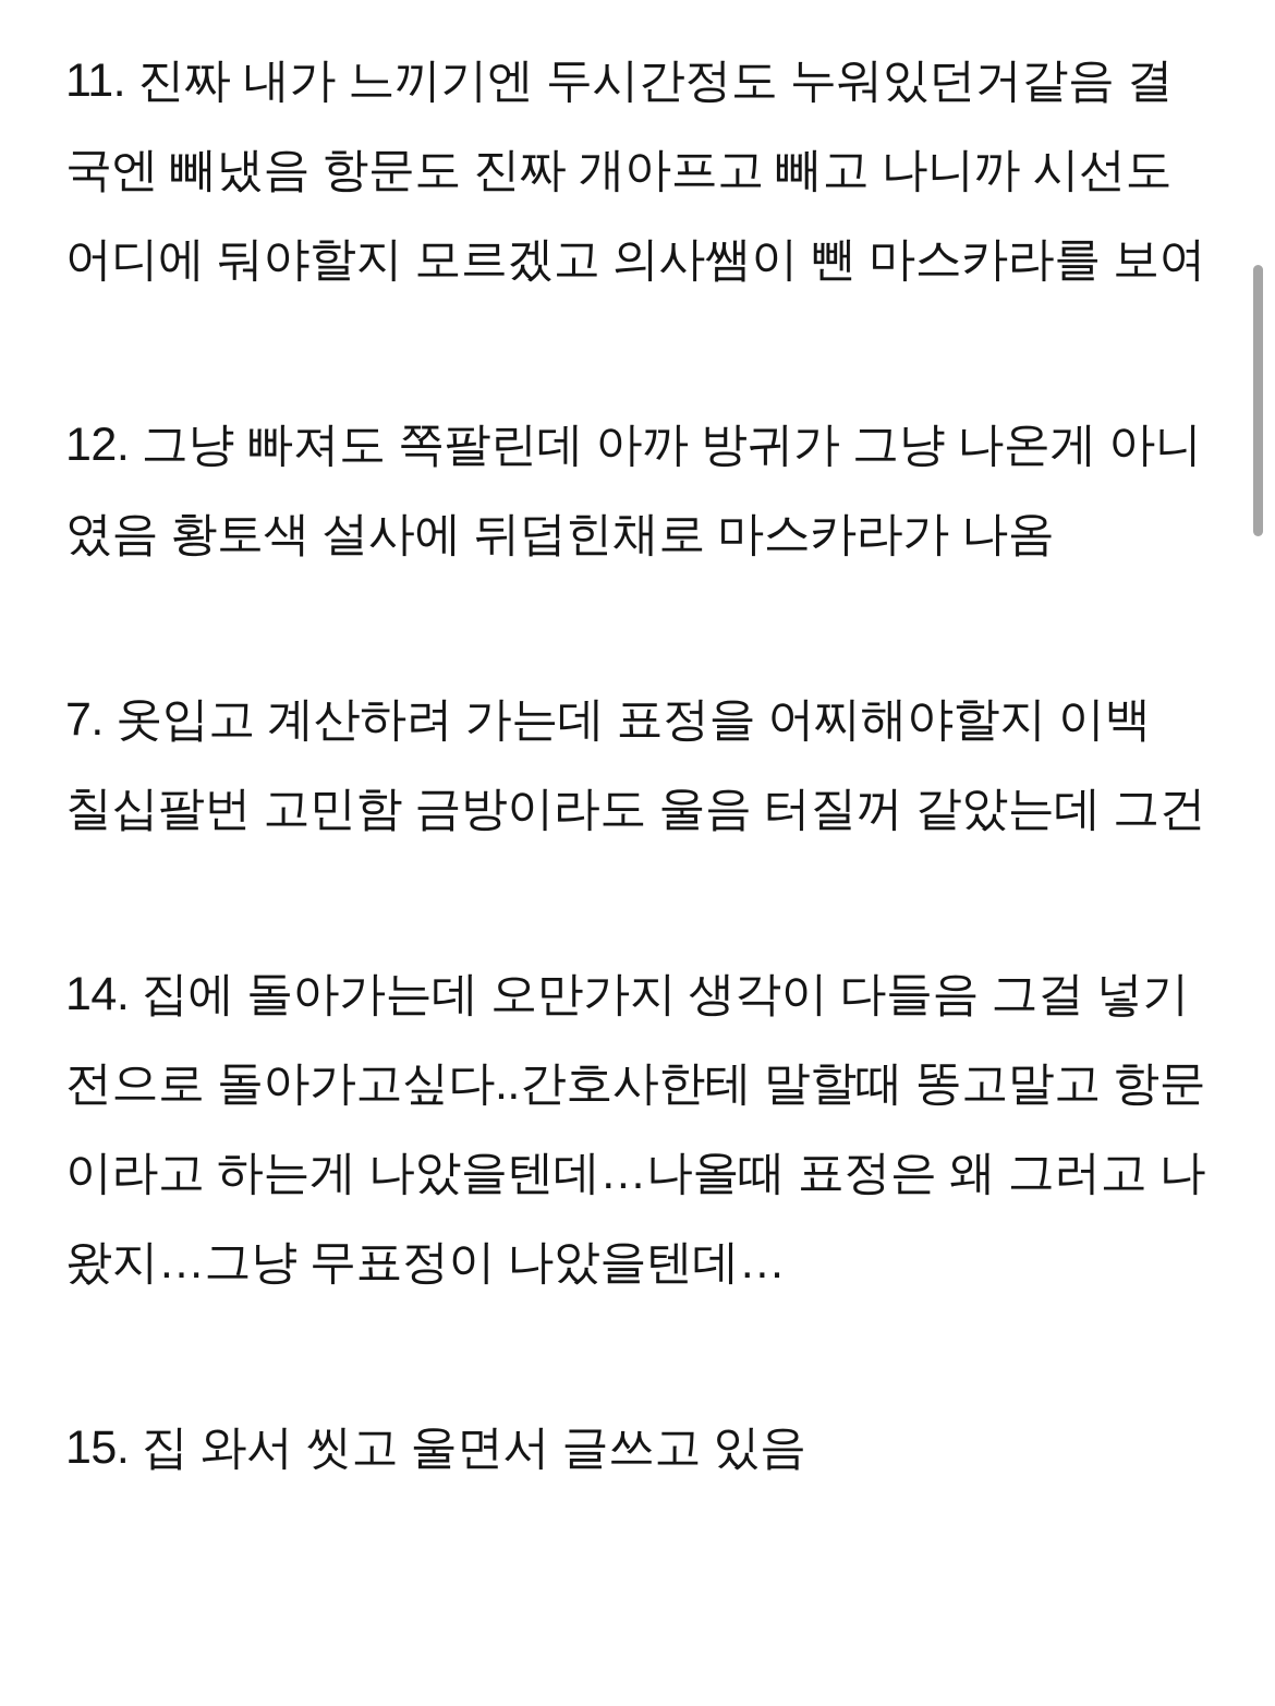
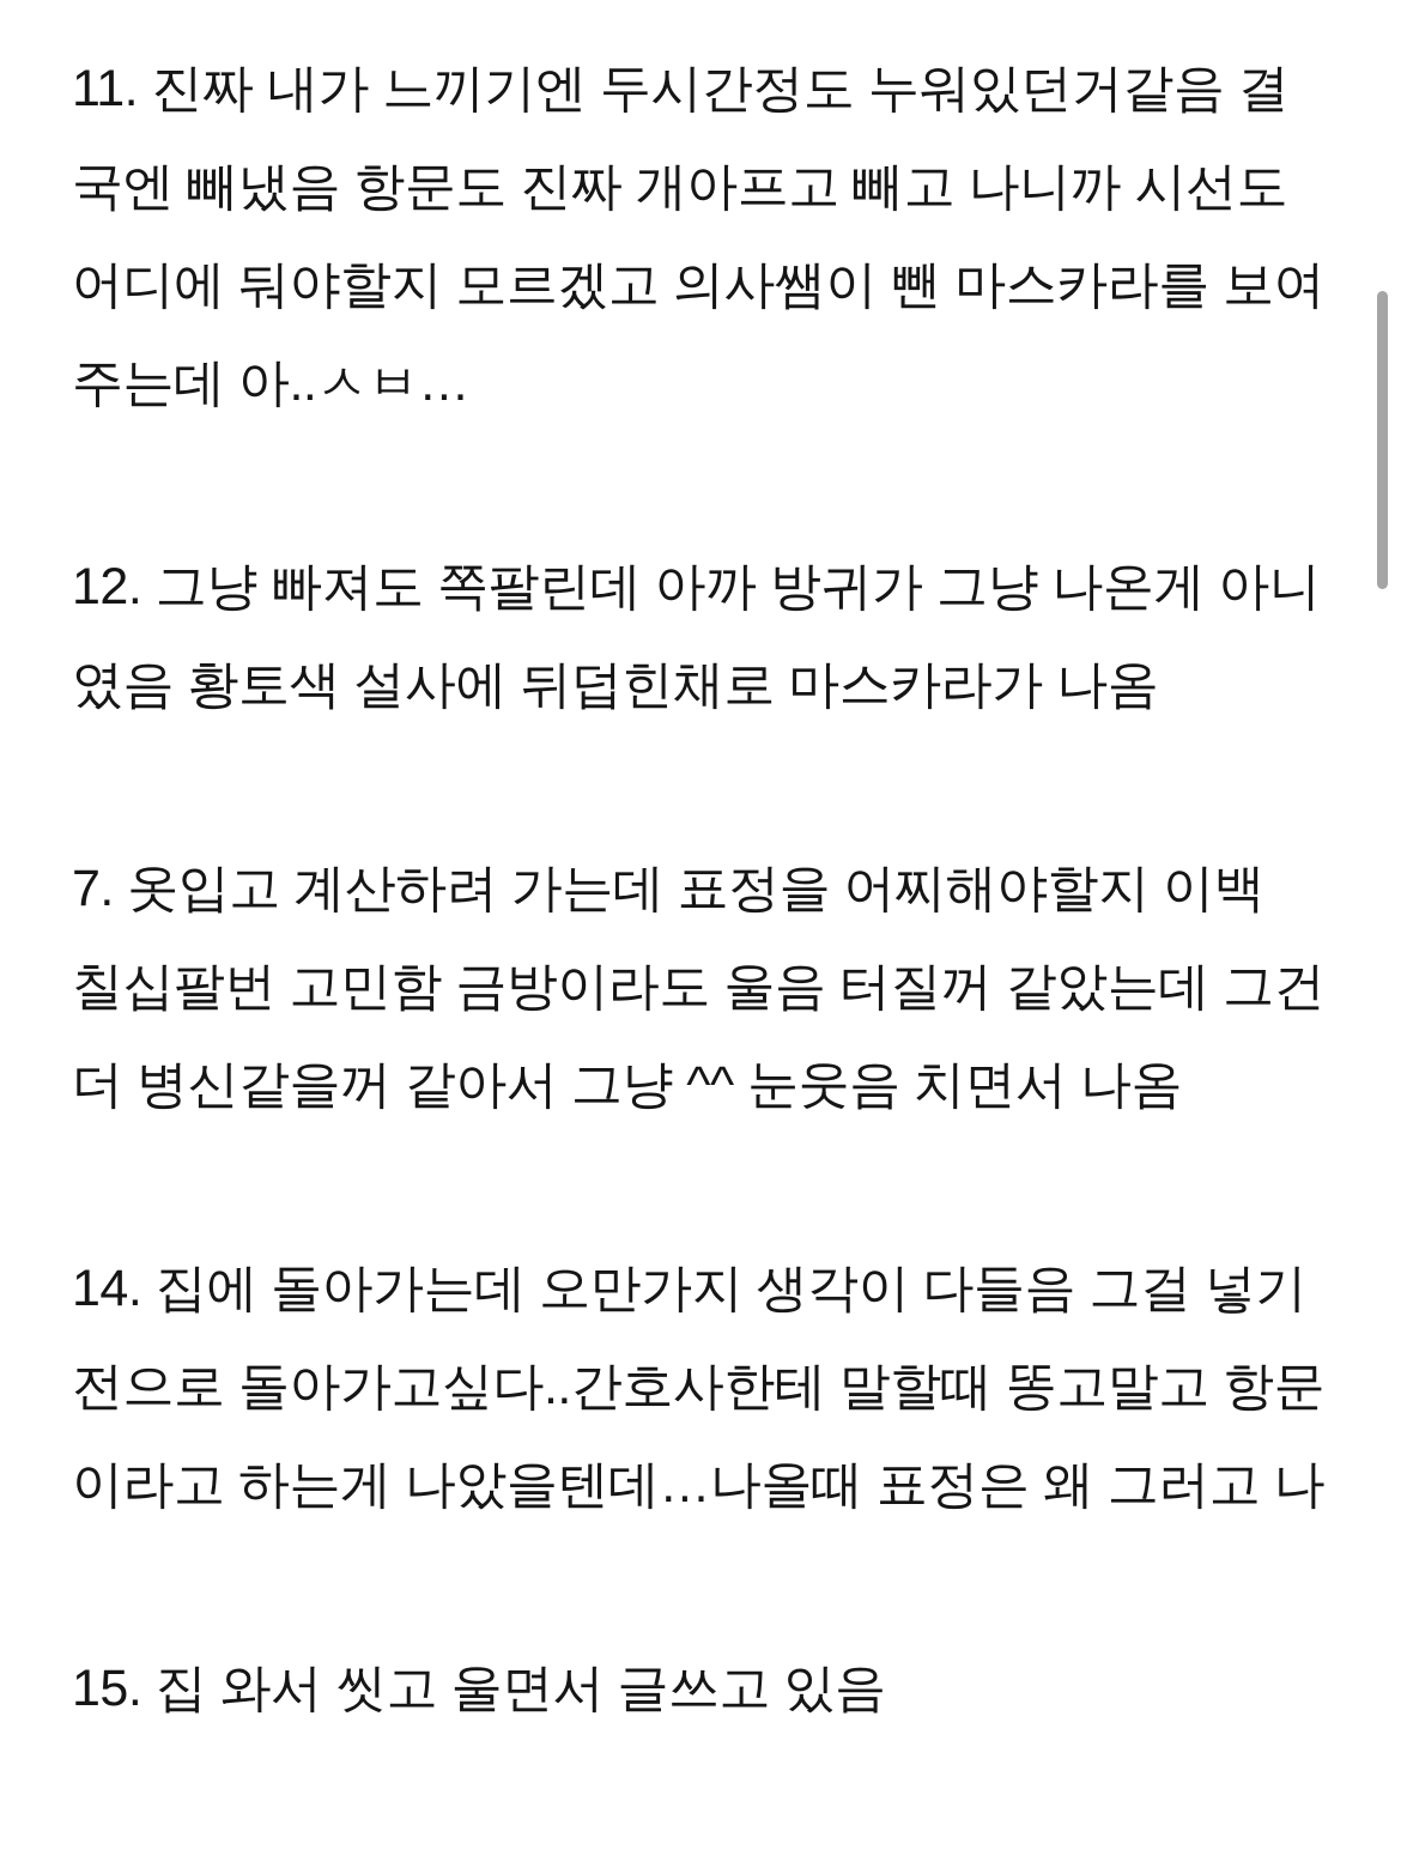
  11. 진짜 내가 느끼기엔 두시간정도 누워있던거같음 결
  국엔 빼냈음 항문도 진짜 개아프고 빼고 나니까 시선도
  어디에 둬야할지 모르겠고 의사쌤이 뺀 마스카라를 보여
+ 주는데 아..ㅅㅂ…
  12. 그냥 빠져도 쪽팔린데 아까 방귀가 그냥 나온게 아니
  였음 황토색 설사에 뒤덥힌채로 마스카라가 나옴
  7. 옷입고 계산하려 가는데 표정을 어찌해야할지 이백
  칠십팔번 고민함 금방이라도 울음 터질꺼 같았는데 그건
+ 더 병신같을꺼 같아서 그냥 ^^ 눈웃음 치면서 나옴
  14. 집에 돌아가는데 오만가지 생각이 다들음 그걸 넣기
  전으로 돌아가고싶다..간호사한테 말할때 똥고말고 항문
  이라고 하는게 나았을텐데…나올때 표정은 왜 그러고 나
- 왔지…그냥 무표정이 나았을텐데…
  15. 집 와서 씻고 울면서 글쓰고 있음
